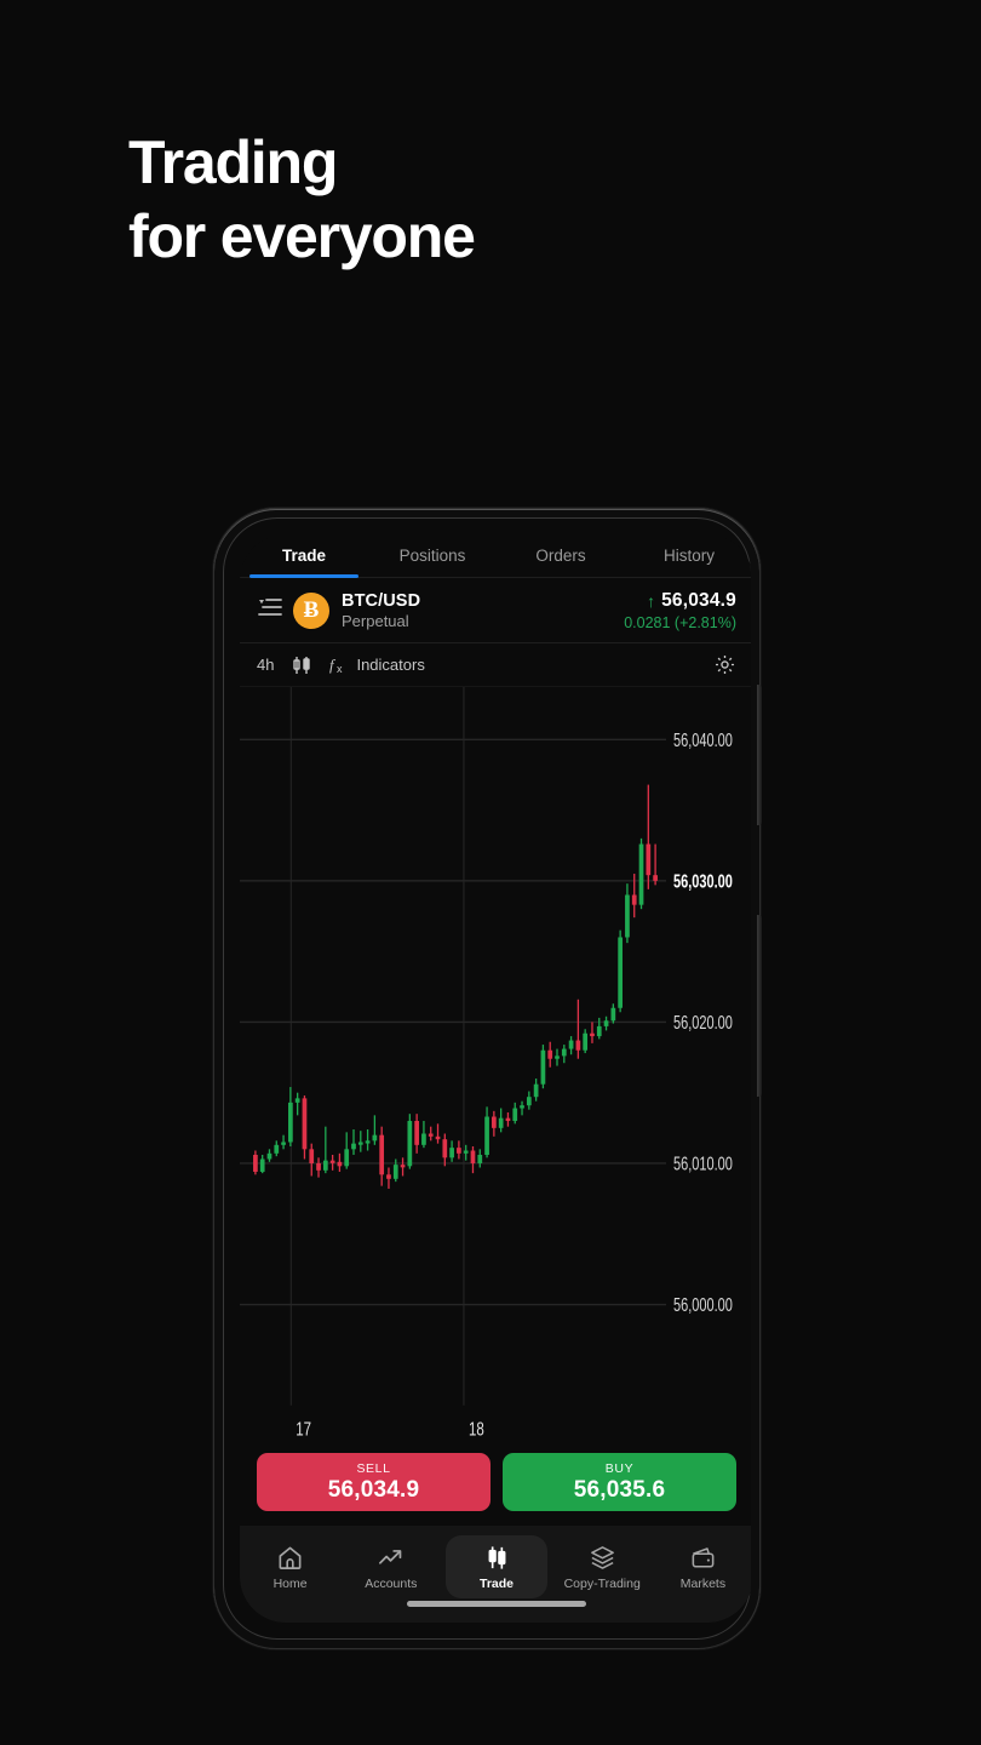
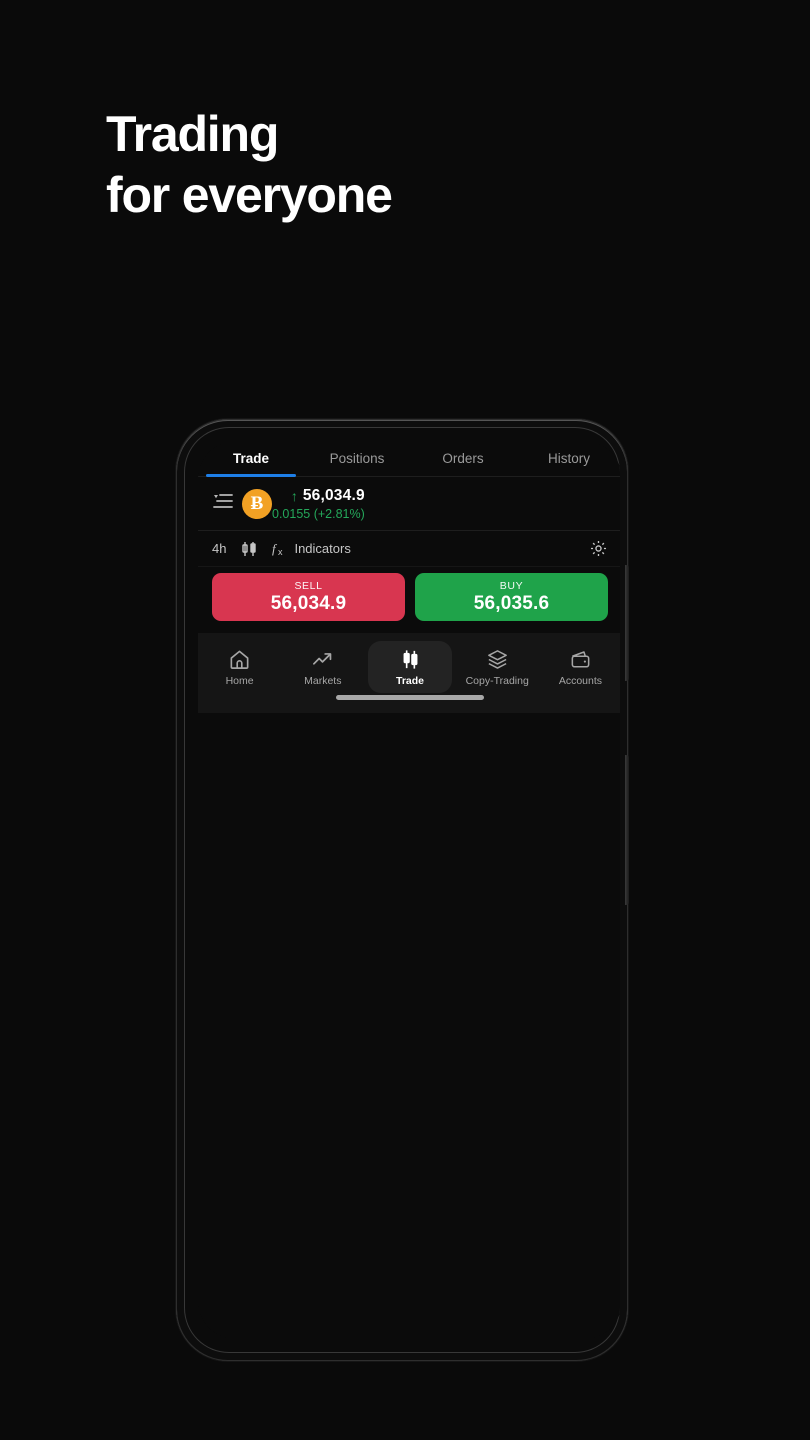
  Trading
  for everyone
  Trade
  Positions
  Orders
  History
  Ƀ
- BTC/USD
- Perpetual
  ↑
  56,034.9
- 0.0281 (+2.81%)
+ 0.0155 (+2.81%)
  4h
  f
  x
  Indicators
- 56,000.00
- 56,010.00
- 56,020.00
- 56,030.00
- 56,040.00
- 17
- 18
  SELL
  56,034.9
  BUY
  56,035.6
  Home
- Accounts
+ Markets
  Trade
  Copy-Trading
- Markets
+ Accounts
